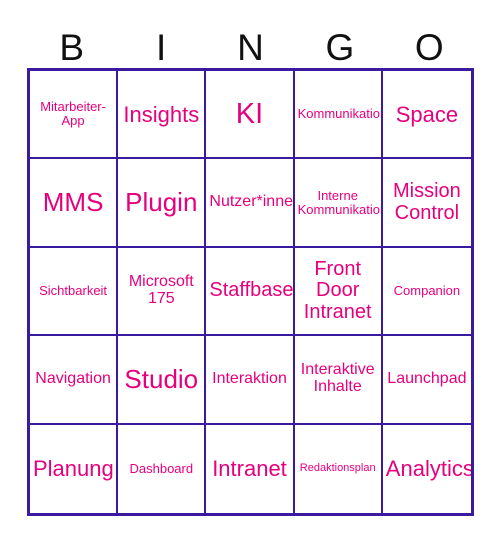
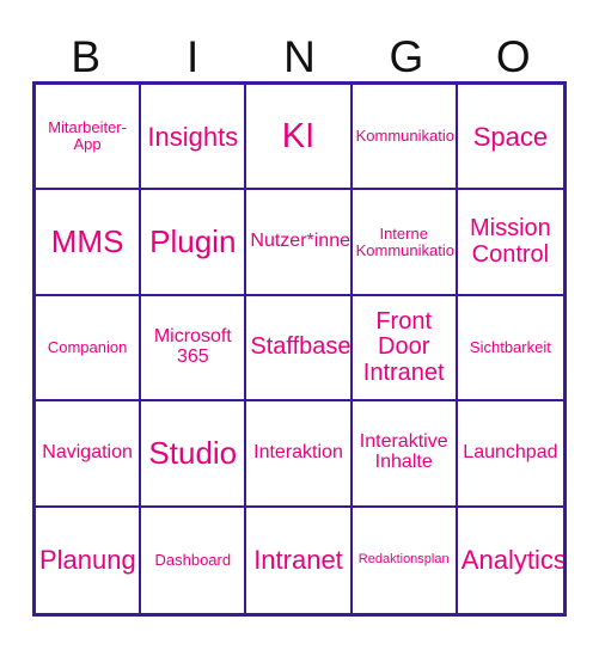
  B
  I
  N
  G
  O
  Mitarbeiter-App
  Insights
  KI
  Kommunikatio
  Space
  MMS
  Plugin
  Nutzer*inne
  Interne Kommunikatio
  Mission Control
- Sichtbarkeit
+ Companion
- Microsoft 175
+ Microsoft 365
  Staffbase
  Front Door Intranet
- Companion
+ Sichtbarkeit
  Navigation
  Studio
  Interaktion
  Interaktive Inhalte
  Launchpad
  Planung
  Dashboard
  Intranet
  Redaktionsplan
  Analytics
